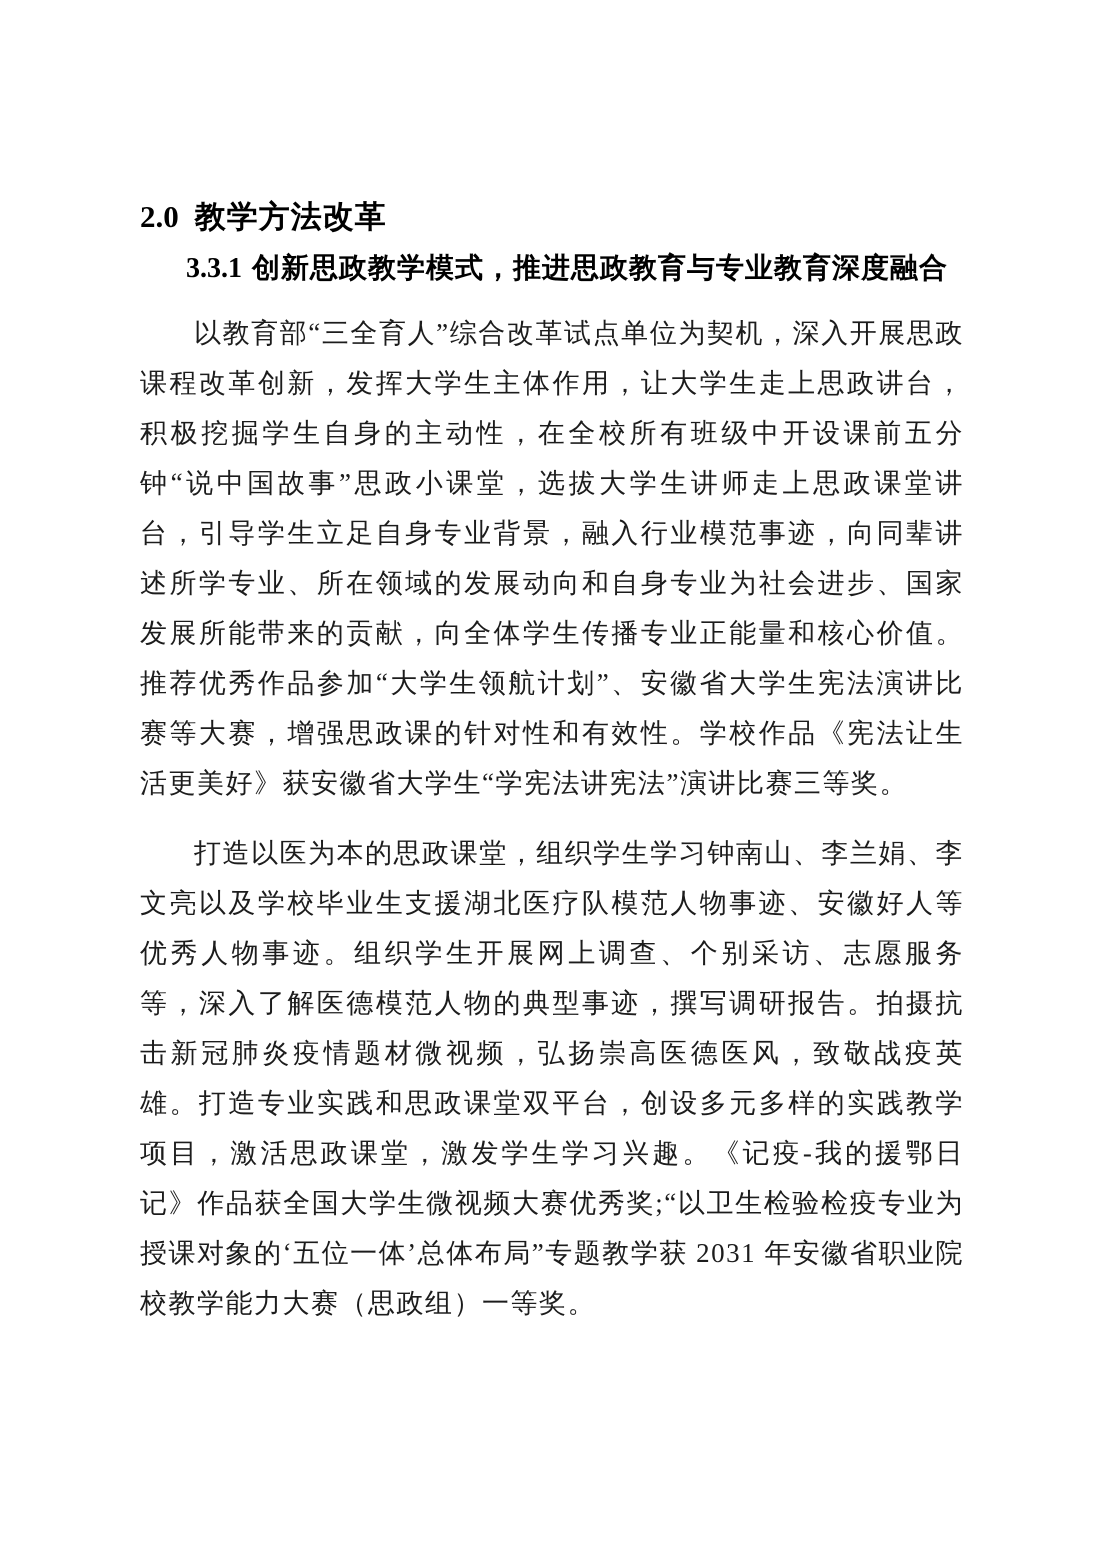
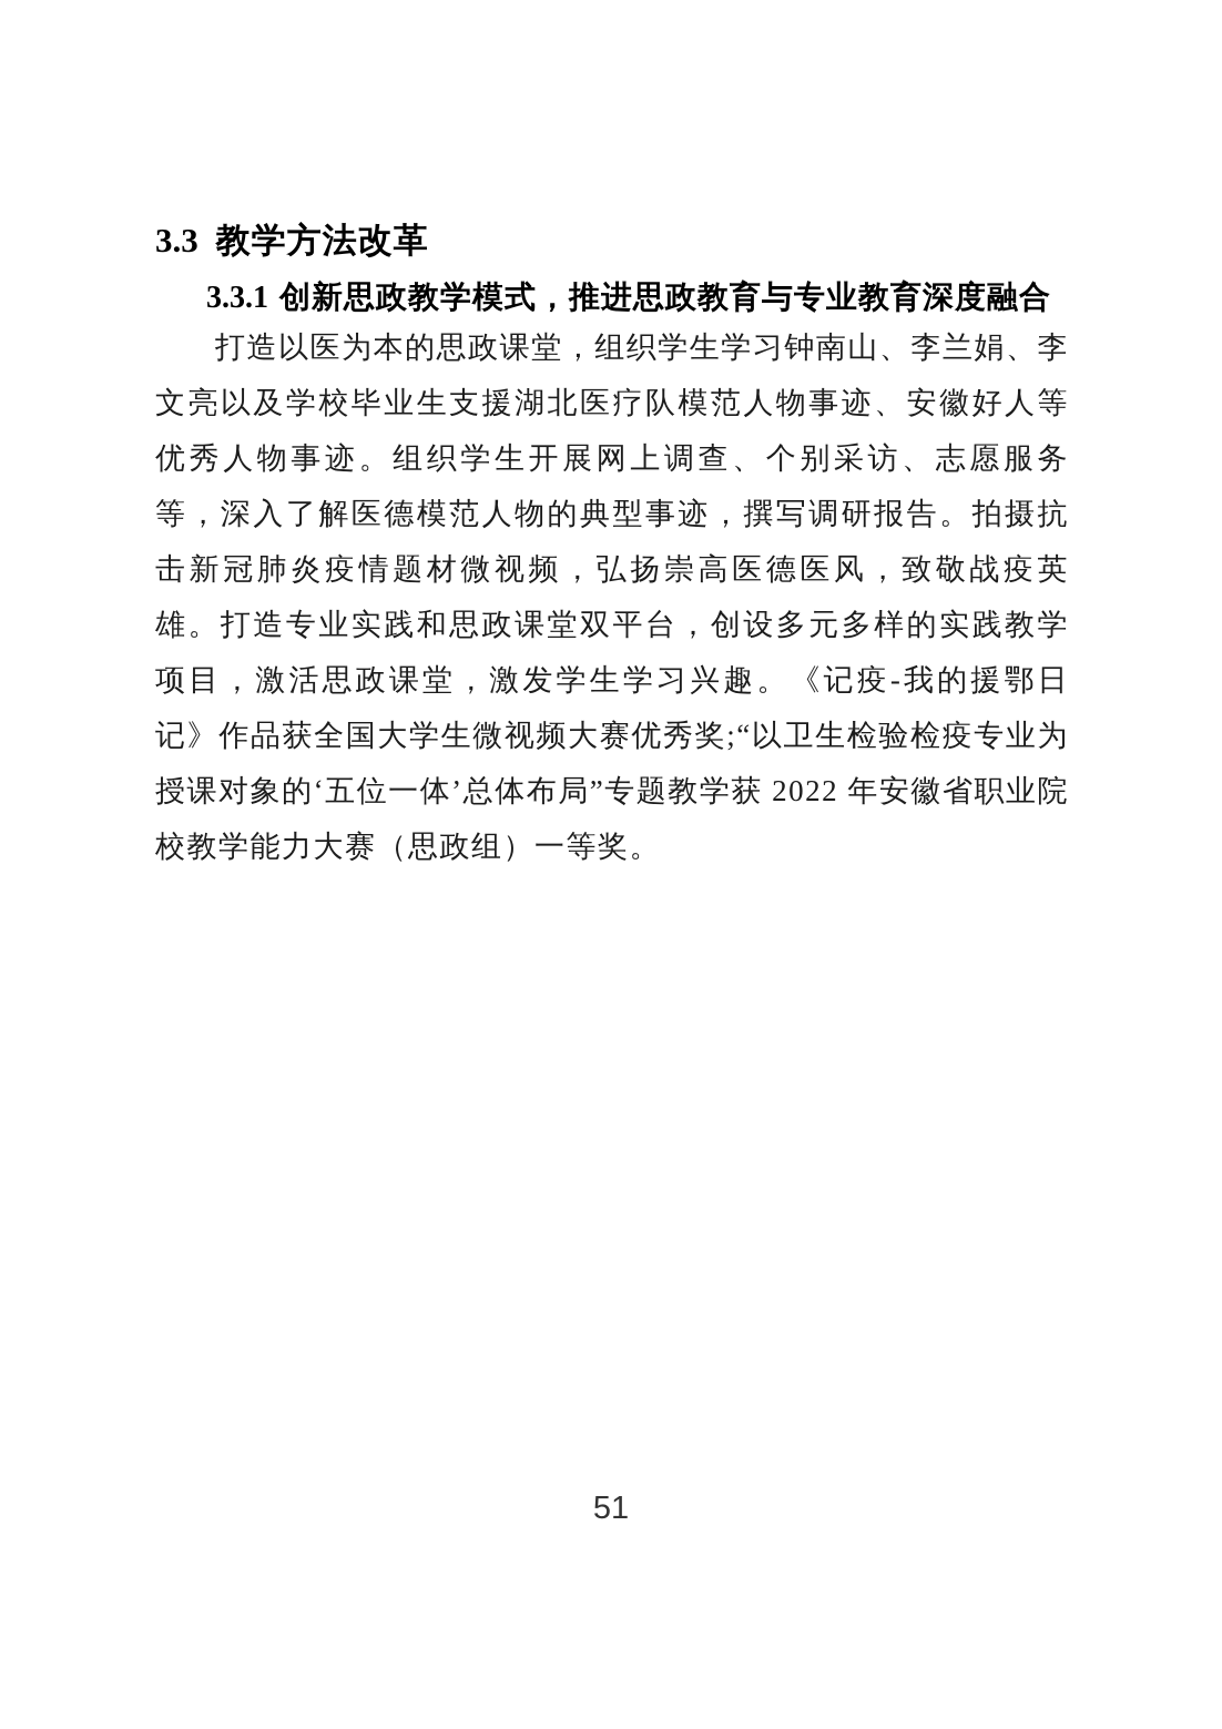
- 2.0 教学方法改革
+ 3.3 教学方法改革
  3.3.1 创新思政教学模式，推进思政教育与专业教育深度融合
- 以教育部“三全育人”综合改革试点单位为契机，深入开展思政课程改革创新，发挥大学生主体作用，让大学生走上思政讲台，积极挖掘学生自身的主动性，在全校所有班级中开设课前五分钟“说中国故事”思政小课堂，选拔大学生讲师走上思政课堂讲台，引导学生立足自身专业背景，融入行业模范事迹，向同辈讲述所学专业、所在领域的发展动向和自身专业为社会进步、国家发展所能带来的贡献，向全体学生传播专业正能量和核心价值。推荐优秀作品参加“大学生领航计划”、安徽省大学生宪法演讲比赛等大赛，增强思政课的针对性和有效性。学校作品《宪法让生活更美好》获安徽省大学生“学宪法讲宪法”演讲比赛三等奖。
- 打造以医为本的思政课堂，组织学生学习钟南山、李兰娟、李文亮以及学校毕业生支援湖北医疗队模范人物事迹、安徽好人等优秀人物事迹。组织学生开展网上调查、个别采访、志愿服务等，深入了解医德模范人物的典型事迹，撰写调研报告。拍摄抗击新冠肺炎疫情题材微视频，弘扬崇高医德医风，致敬战疫英雄。打造专业实践和思政课堂双平台，创设多元多样的实践教学项目，激活思政课堂，激发学生学习兴趣。《记疫-我的援鄂日记》作品获全国大学生微视频大赛优秀奖;“以卫生检验检疫专业为授课对象的‘五位一体’总体布局”专题教学获 2031 年安徽省职业院校教学能力大赛（思政组）一等奖。
+ 打造以医为本的思政课堂，组织学生学习钟南山、李兰娟、李文亮以及学校毕业生支援湖北医疗队模范人物事迹、安徽好人等优秀人物事迹。组织学生开展网上调查、个别采访、志愿服务等，深入了解医德模范人物的典型事迹，撰写调研报告。拍摄抗击新冠肺炎疫情题材微视频，弘扬崇高医德医风，致敬战疫英雄。打造专业实践和思政课堂双平台，创设多元多样的实践教学项目，激活思政课堂，激发学生学习兴趣。《记疫-我的援鄂日记》作品获全国大学生微视频大赛优秀奖;“以卫生检验检疫专业为授课对象的‘五位一体’总体布局”专题教学获 2022 年安徽省职业院校教学能力大赛（思政组）一等奖。
+ 51
